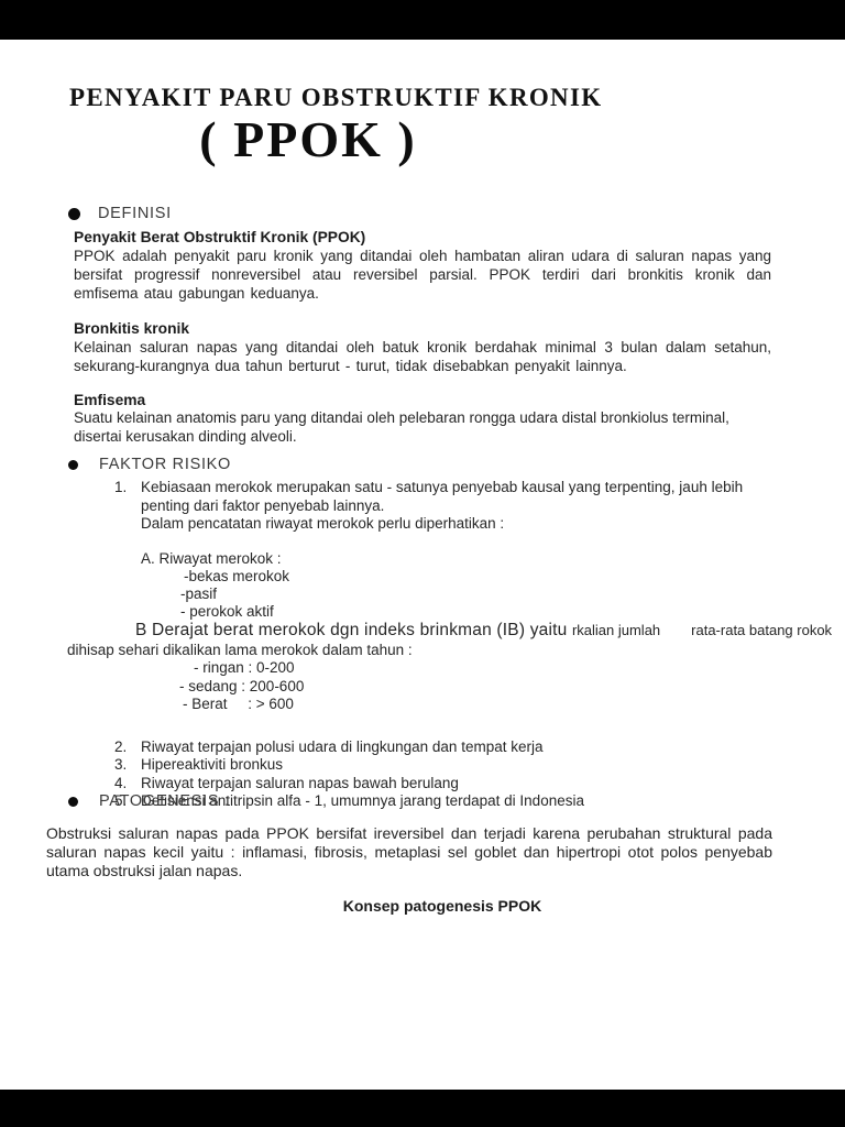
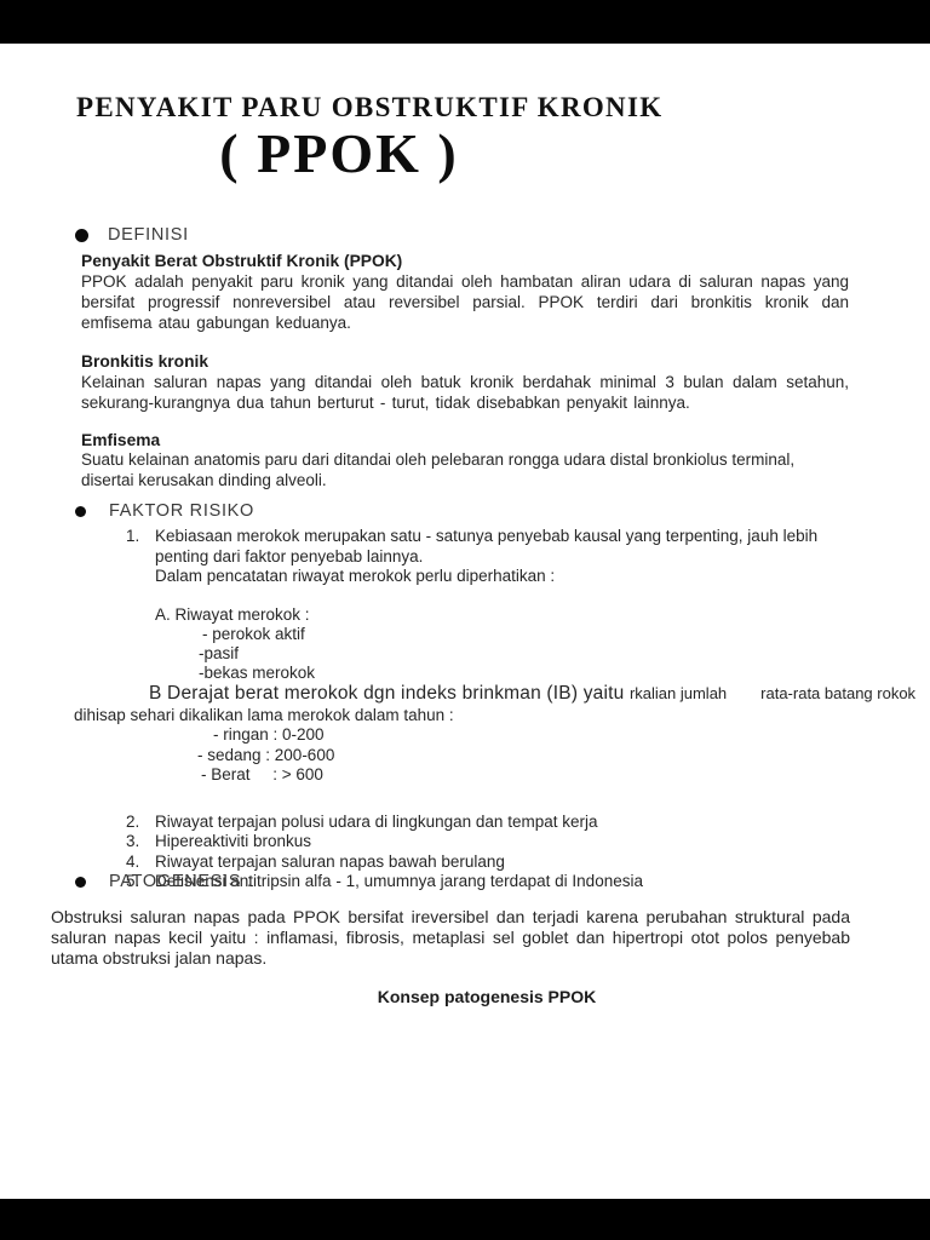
  PENYAKIT PARU OBSTRUKTIF KRONIK
  ( PPOK )
  DEFINISI
  Penyakit Berat Obstruktif Kronik (PPOK)
  PPOK adalah penyakit paru kronik yang ditandai oleh hambatan aliran udara di saluran napas yang bersifat progressif nonreversibel atau reversibel parsial. PPOK terdiri dari bronkitis kronik dan emfisema atau gabungan keduanya.
  Bronkitis kronik
  Kelainan saluran napas yang ditandai oleh batuk kronik berdahak minimal 3 bulan dalam setahun, sekurang-kurangnya dua tahun berturut - turut, tidak disebabkan penyakit lainnya.
  Emfisema
- Suatu kelainan anatomis paru yang ditandai oleh pelebaran rongga udara distal bronkiolus terminal,
+ Suatu kelainan anatomis paru dari ditandai oleh pelebaran rongga udara distal bronkiolus terminal,
  disertai kerusakan dinding alveoli.
  FAKTOR RISIKO
  1.
  Kebiasaan merokok merupakan satu - satunya penyebab kausal yang terpenting, jauh lebih penting dari faktor penyebab lainnya.
  Dalam pencatatan riwayat merokok perlu diperhatikan :
  A. Riwayat merokok :
- -bekas merokok
+ - perokok aktif
  -pasif
- - perokok aktif
+ -bekas merokok
  B Derajat berat merokok dgn indeks brinkman (IB) yaitu rkalian jumlah rata-rata batang rokok
  dihisap sehari dikalikan lama merokok dalam tahun :
  - ringan : 0-200
  - sedang : 200-600
  - Berat : > 600
  2.
  Riwayat terpajan polusi udara di lingkungan dan tempat kerja
  3.
  Hipereaktiviti bronkus
  4.
  Riwayat terpajan saluran napas bawah berulang
  5.
  Defisiensi antitripsin alfa - 1, umumnya jarang terdapat di Indonesia
  PATOGENESIS :
  Obstruksi saluran napas pada PPOK bersifat ireversibel dan terjadi karena perubahan struktural pada saluran napas kecil yaitu : inflamasi, fibrosis, metaplasi sel goblet dan hipertropi otot polos penyebab utama obstruksi jalan napas.
  Konsep patogenesis PPOK
